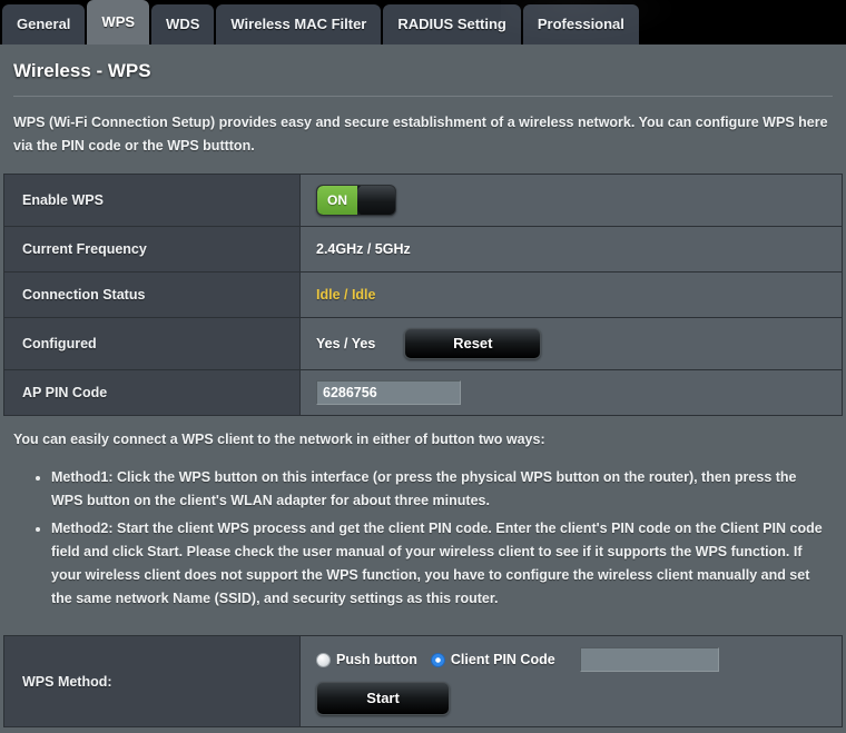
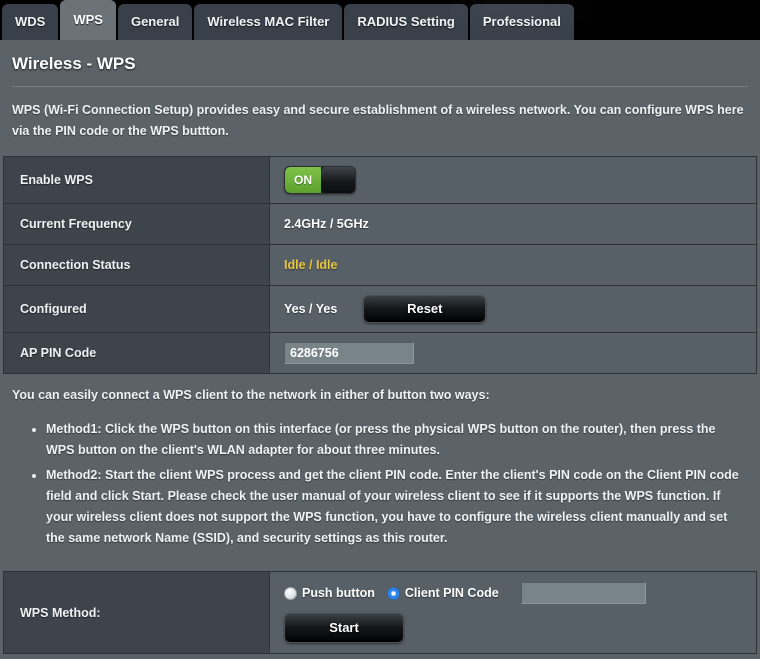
- General
+ WDS
  WPS
- WDS
+ General
  Wireless MAC Filter
  RADIUS Settin
  Wireless - WPS
  WPS (Wi-Fi Connection Setup) provides easy and secure establishment of a wireless network. You can configure WPS here via the PIN code or the WPS buttton.
  Enable WPS
  ON
  Current Frequency
  2.4GHz / 5GHz
  Connection Status
  Idle / Idle
  Configured
  Yes / Yes
  Reset
  AP PIN Code
  6286756
  You can easily connect a WPS client to the network in either of button two ways:
  Method1: Click the WPS button on this interface (or press the physical WPS button on the router), then press the WPS button on the client's WLAN adapter for about three minutes.
  Method2: Start the client WPS process and get the client PIN code. Enter the client's PIN code on the Client PIN code field and click Start. Please check the user manual of your wireless client to see if it supports the WPS function. If your wireless client does not support the WPS function, you have to configure the wireless client manually and set the same network Name (SSID), and security settings as this router.
  WPS Method:
  Push button
  Client PIN Code
  Start
